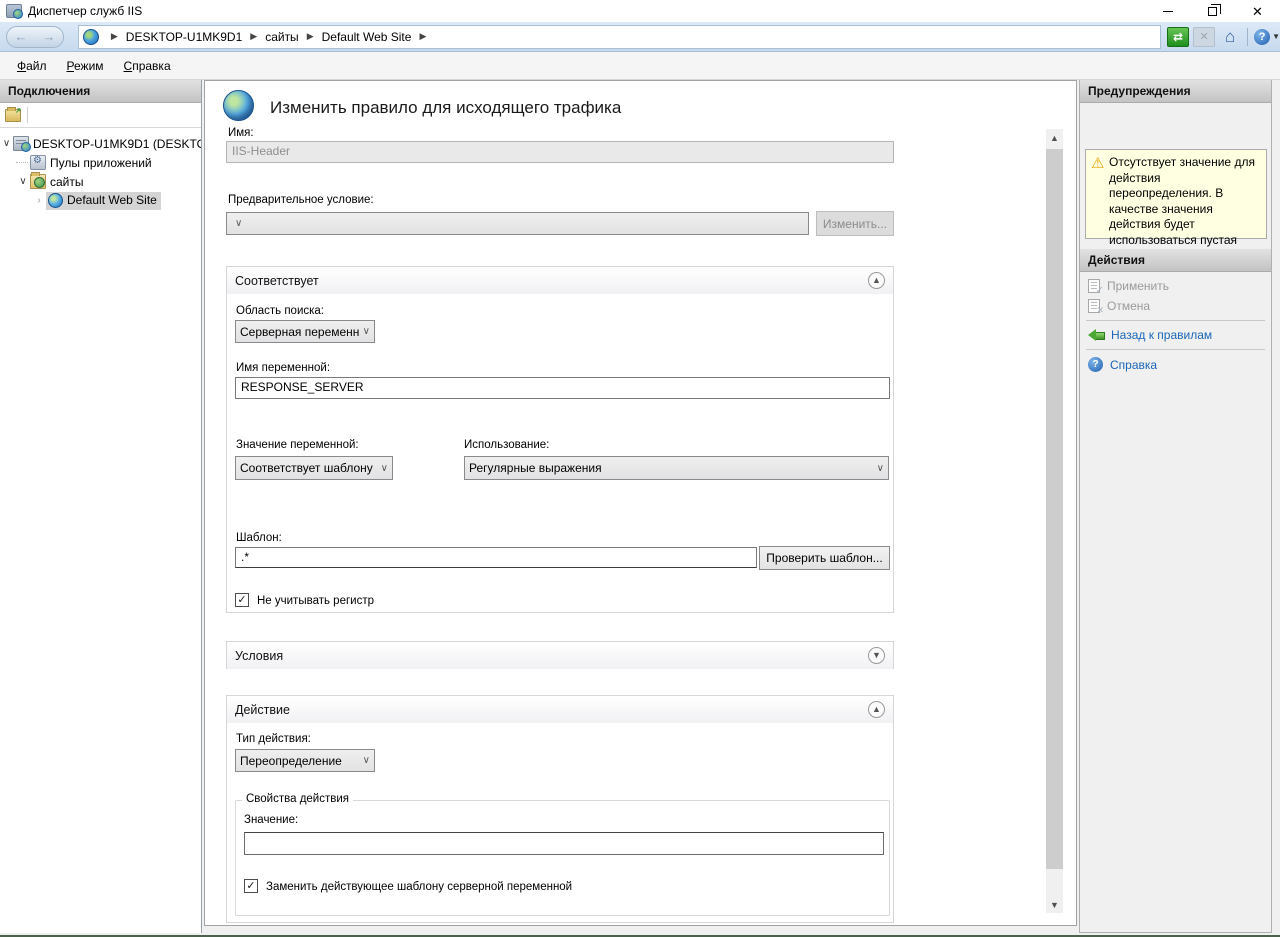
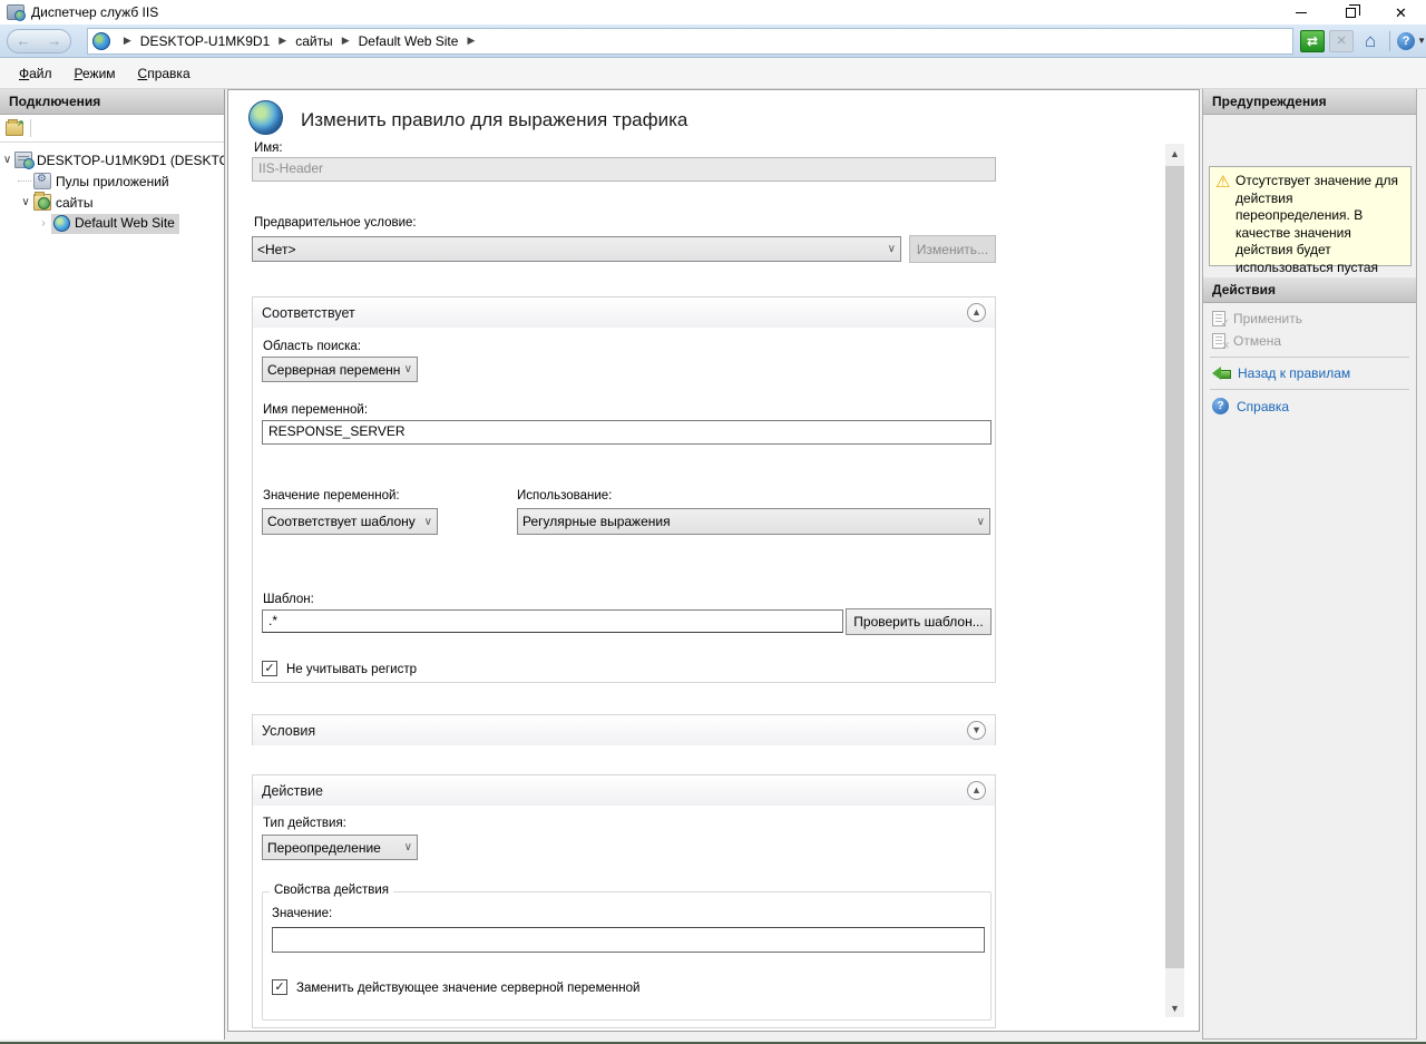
  Диспетчер служб IIS
  ✕
  ←
  →
  ▶
  DESKTOP-U1MK9D1
  ▶
  сайты
  ▶
  Default Web Site
  ▶
  ⇄
  ✕
  ⌂
  ?
  ▼
  Файл
  Режим
  Справка
  Подключения
  ∨
  DESKTOP-U1MK9D1 (DESKT
  Пулы приложений
  ∨
  сайты
  ›
  Default Web Site
- Изменить правило для исходящего трафика
+ Изменить правило для выражения трафика
  Имя:
  IIS-Header
  Предварительное условие:
+ <Нет>
  ∨
  Изменить...
  Соответствует
  ▲
  Область поиска:
  Серверная переменн
  ∨
  Имя переменной:
  RESPONSE_SERVER
  Значение переменной:
  Соответствует шаблону
  ∨
  Использование:
  Регулярные выражения
  ∨
  Шаблон:
  .*
  Проверить шаблон...
  ✓
  Не учитывать регистр
  Условия
  ▼
  Действие
  ▲
  Тип действия:
  Переопределение
  ∨
  Свойства действия
  Значение:
  ✓
- Заменить действующее шаблону серверной переменной
+ Заменить действующее значение серверной переменной
  ▲
  ▼
  Предупреждения
  ⚠
  Отсутствует значение для действия переопределения. В качестве значения действия будет использоваться пустая
  Действия
  Применить
  Отмена
  Назад к правилам
  ?
  Справка
